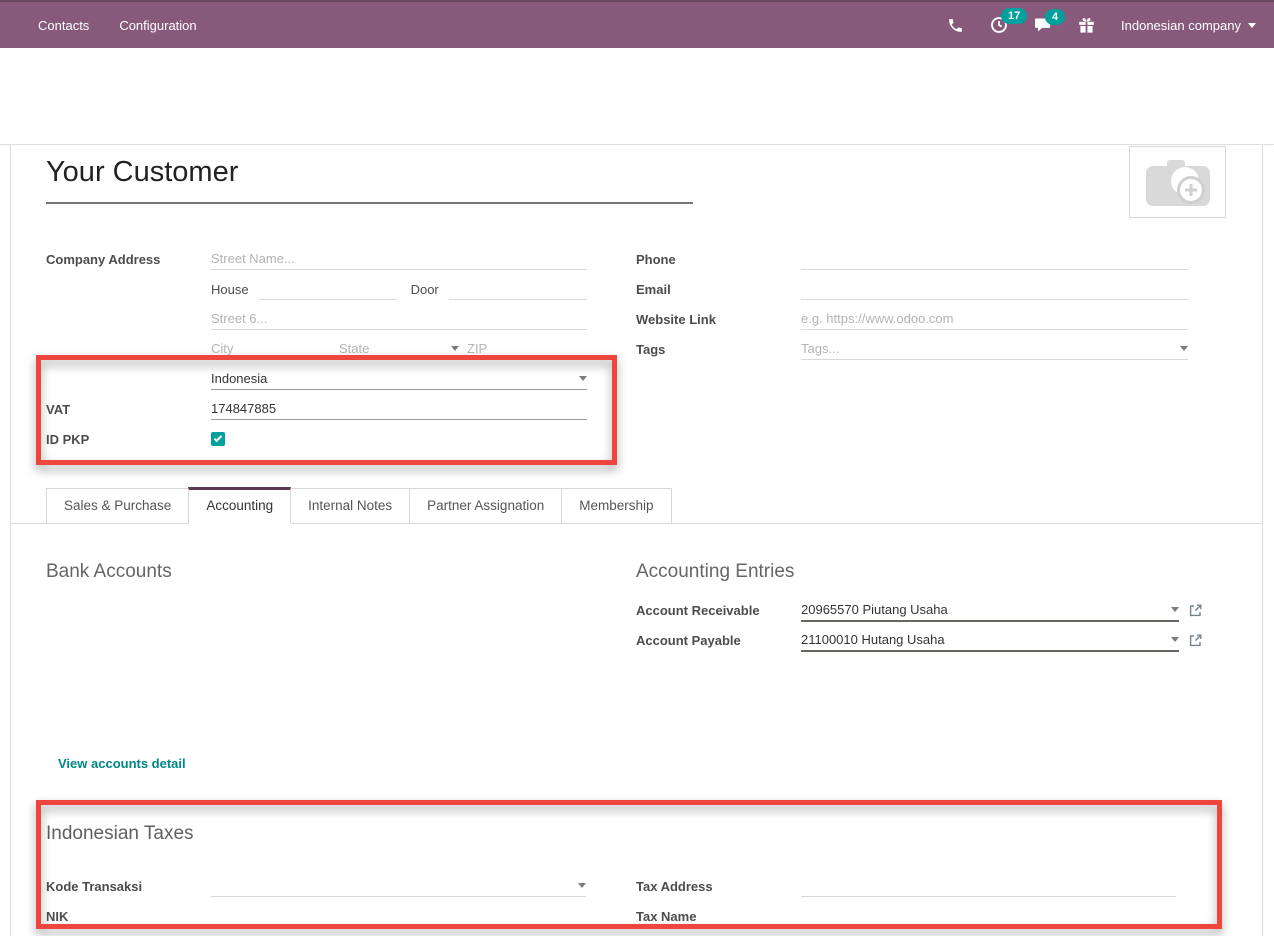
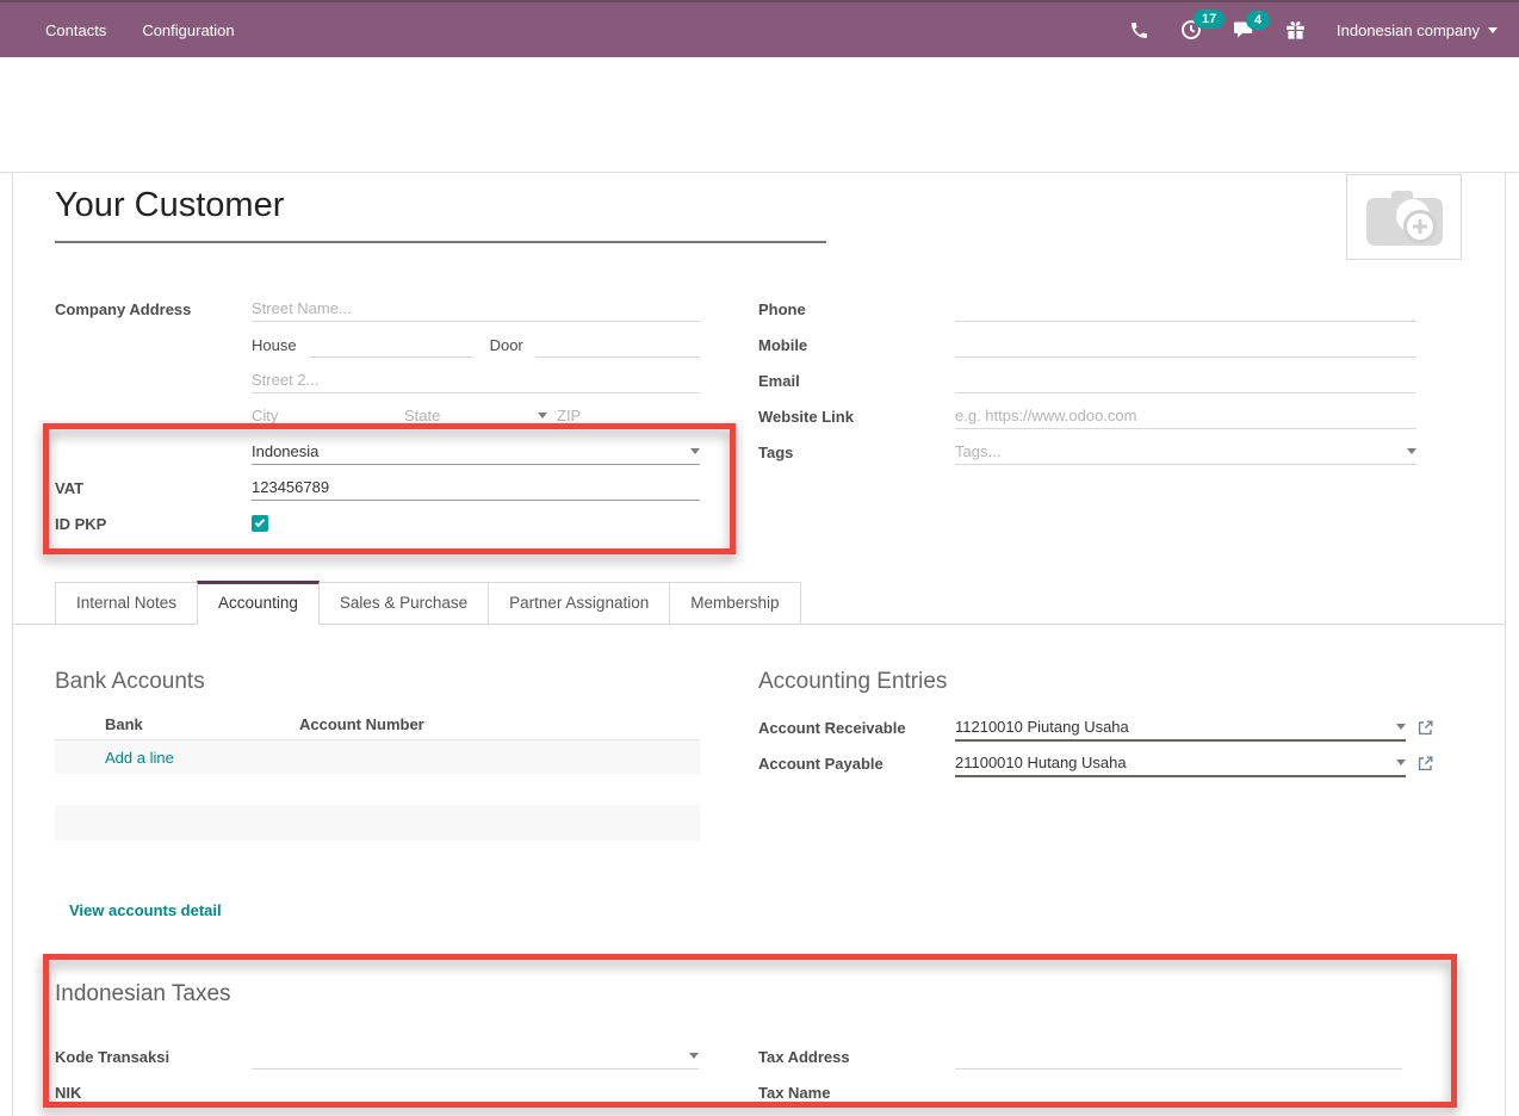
  Contacts
  Configuration
  17
  4
  Indonesian company
  Your Customer
  Company Address
  Street Name...
  House
  Door
- Street 6...
+ Street 2...
  City
  State
  ZIP
  Indonesia
  VAT
- 174847885
+ 123456789
  ID PKP
  Phone
+ Mobile
  Email
  Website Link
  e.g. https://www.odoo.com
  Tags
  Tags...
- Sales & Purchase
+ Internal Notes
  Accounting
- Internal Notes
+ Sales & Purchase
  Partner Assignation
  Membership
  Bank Accounts
+ Bank
+ Account Number
+ Add a line
  Accounting Entries
  Account Receivable
- 20965570 Piutang Usaha
+ 11210010 Piutang Usaha
  Account Payable
  21100010 Hutang Usaha
  View accounts detail
  Indonesian Taxes
  Kode Transaksi
  NIK
  Tax Address
  Tax Name
